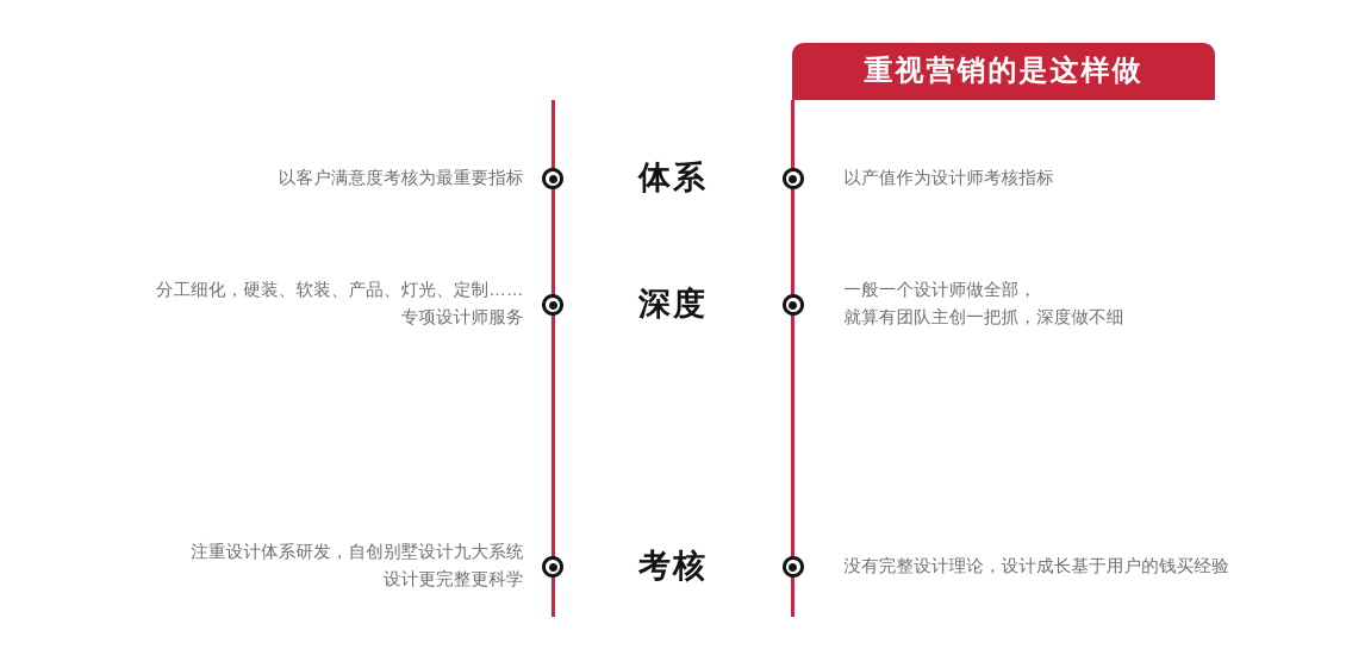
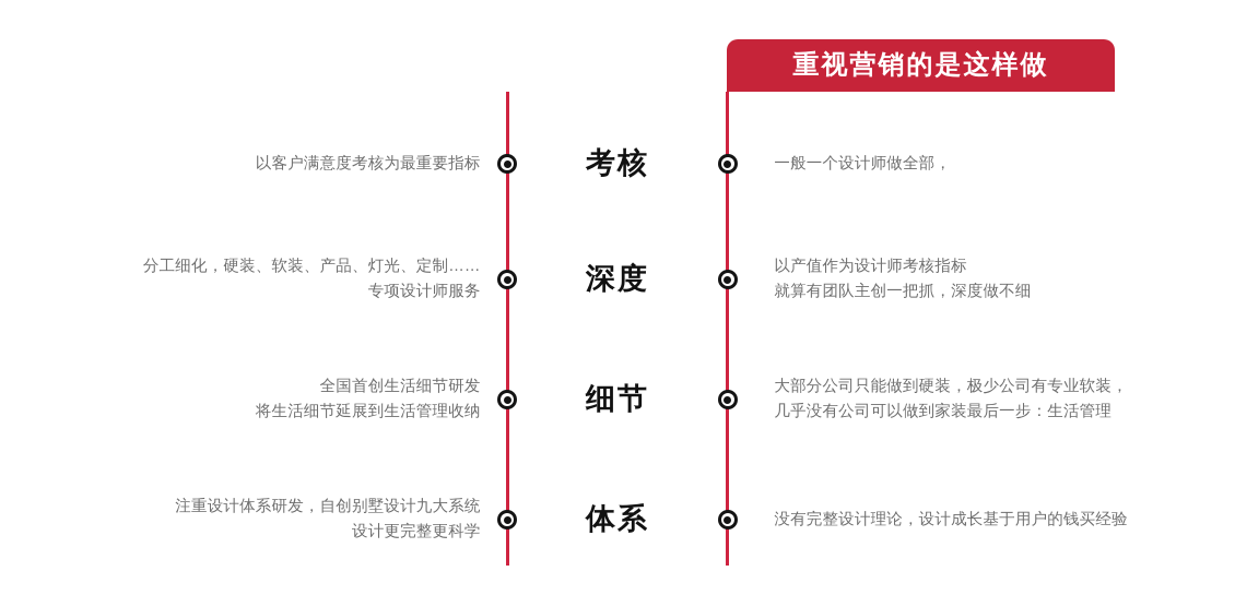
  重视营销的是这样做
  以客户满意度考核为最重要指标
- 体系
+ 考核
- 以产值作为设计师考核指标
+ 一般一个设计师做全部，
  分工细化，硬装、软装、产品、灯光、定制……
  专项设计师服务
  深度
- 一般一个设计师做全部，
+ 以产值作为设计师考核指标
  就算有团队主创一把抓，深度做不细
+ 全国首创生活细节研发
+ 将生活细节延展到生活管理收纳
+ 细节
+ 大部分公司只能做到硬装，极少公司有专业软装，
+ 几乎没有公司可以做到家装最后一步：生活管理
  注重设计体系研发，自创别墅设计九大系统
  设计更完整更科学
- 考核
+ 体系
  没有完整设计理论，设计成长基于用户的钱买经验
